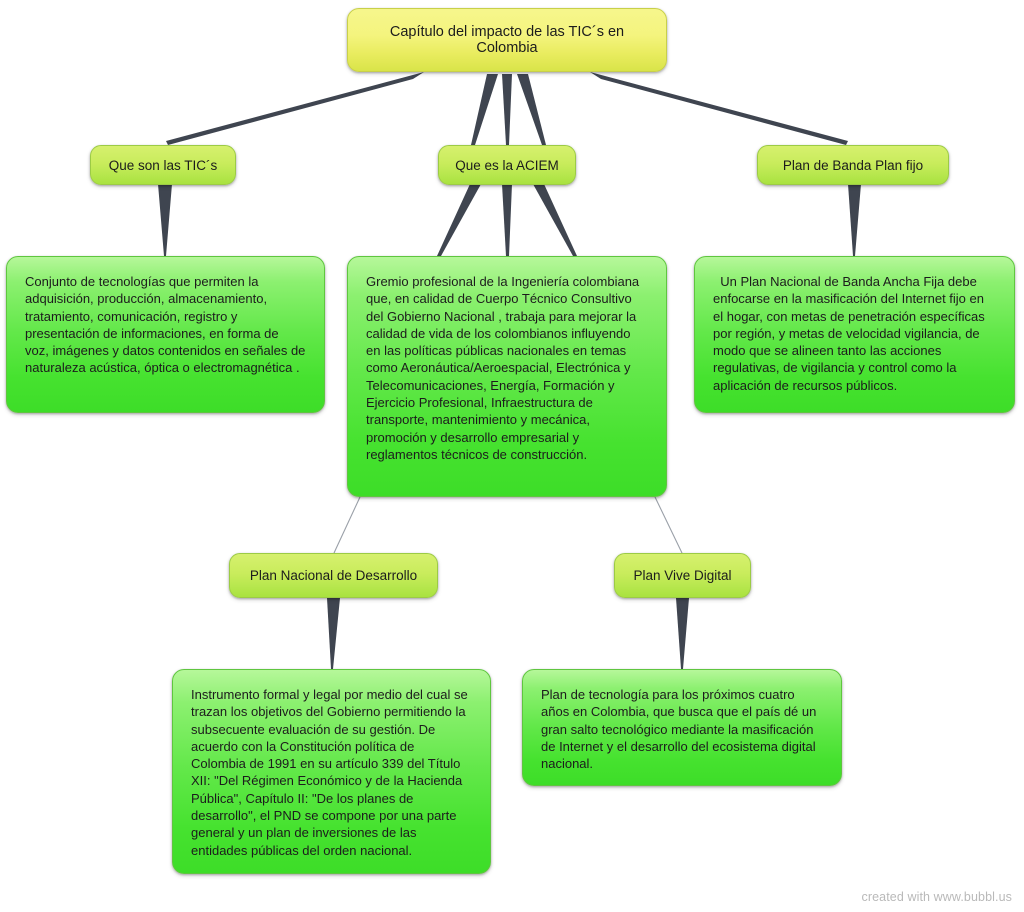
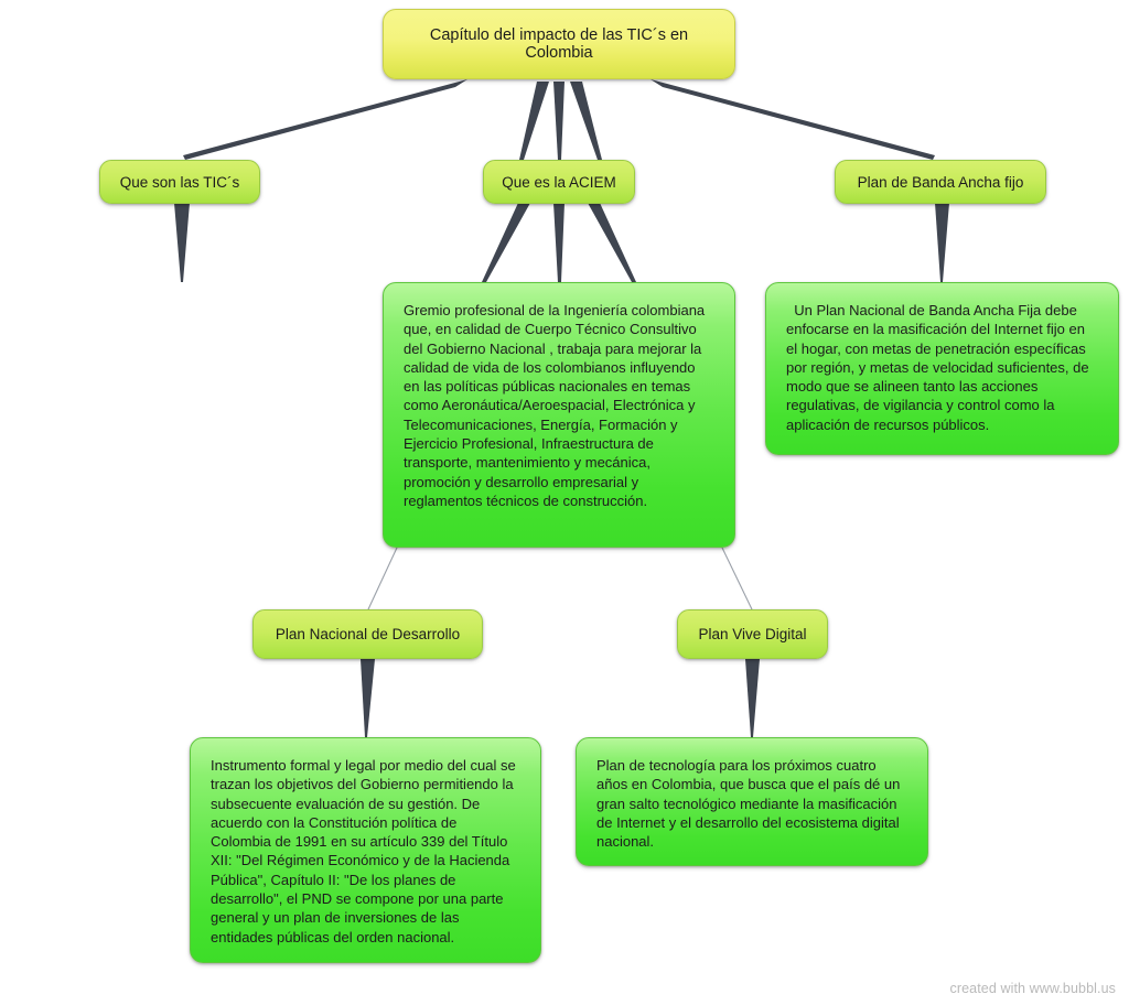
  Capítulo del impacto de las TIC´s en Colombia
  Que son las TIC´s
  Que es la ACIEM
- Plan de Banda Plan fijo
+ Plan de Banda Ancha fijo
  Plan Nacional de Desarrollo
  Plan Vive Digital
- Conjunto de tecnologías que permiten la adquisición, producción, almacenamiento, tratamiento, comunicación, registro y presentación de informaciones, en forma de voz, imágenes y datos contenidos en señales de naturaleza acústica, óptica o electromagnética .
  Gremio profesional de la Ingeniería colombiana que, en calidad de Cuerpo Técnico Consultivo del Gobierno Nacional , trabaja para mejorar la calidad de vida de los colombianos influyendo en las políticas públicas nacionales en temas como Aeronáutica/Aeroespacial, Electrónica y Telecomunicaciones, Energía, Formación y Ejercicio Profesional, Infraestructura de transporte, mantenimiento y mecánica, promoción y desarrollo empresarial y reglamentos técnicos de construcción.
- Un Plan Nacional de Banda Ancha Fija debe enfocarse en la masificación del Internet fijo en el hogar, con metas de penetración específicas por región, y metas de velocidad vigilancia, de modo que se alineen tanto las acciones regulativas, de vigilancia y control como la aplicación de recursos públicos.
+ Un Plan Nacional de Banda Ancha Fija debe enfocarse en la masificación del Internet fijo en el hogar, con metas de penetración específicas por región, y metas de velocidad suficientes, de modo que se alineen tanto las acciones regulativas, de vigilancia y control como la aplicación de recursos públicos.
  Instrumento formal y legal por medio del cual se trazan los objetivos del Gobierno permitiendo la subsecuente evaluación de su gestión. De acuerdo con la Constitución política de Colombia de 1991 en su artículo 339 del Título XII: "Del Régimen Económico y de la Hacienda Pública", Capítulo II: "De los planes de desarrollo", el PND se compone por una parte general y un plan de inversiones de las entidades públicas del orden nacional.
  Plan de tecnología para los próximos cuatro años en Colombia, que busca que el país dé un gran salto tecnológico mediante la masificación de Internet y el desarrollo del ecosistema digital nacional.
  created with www.bubbl.us
